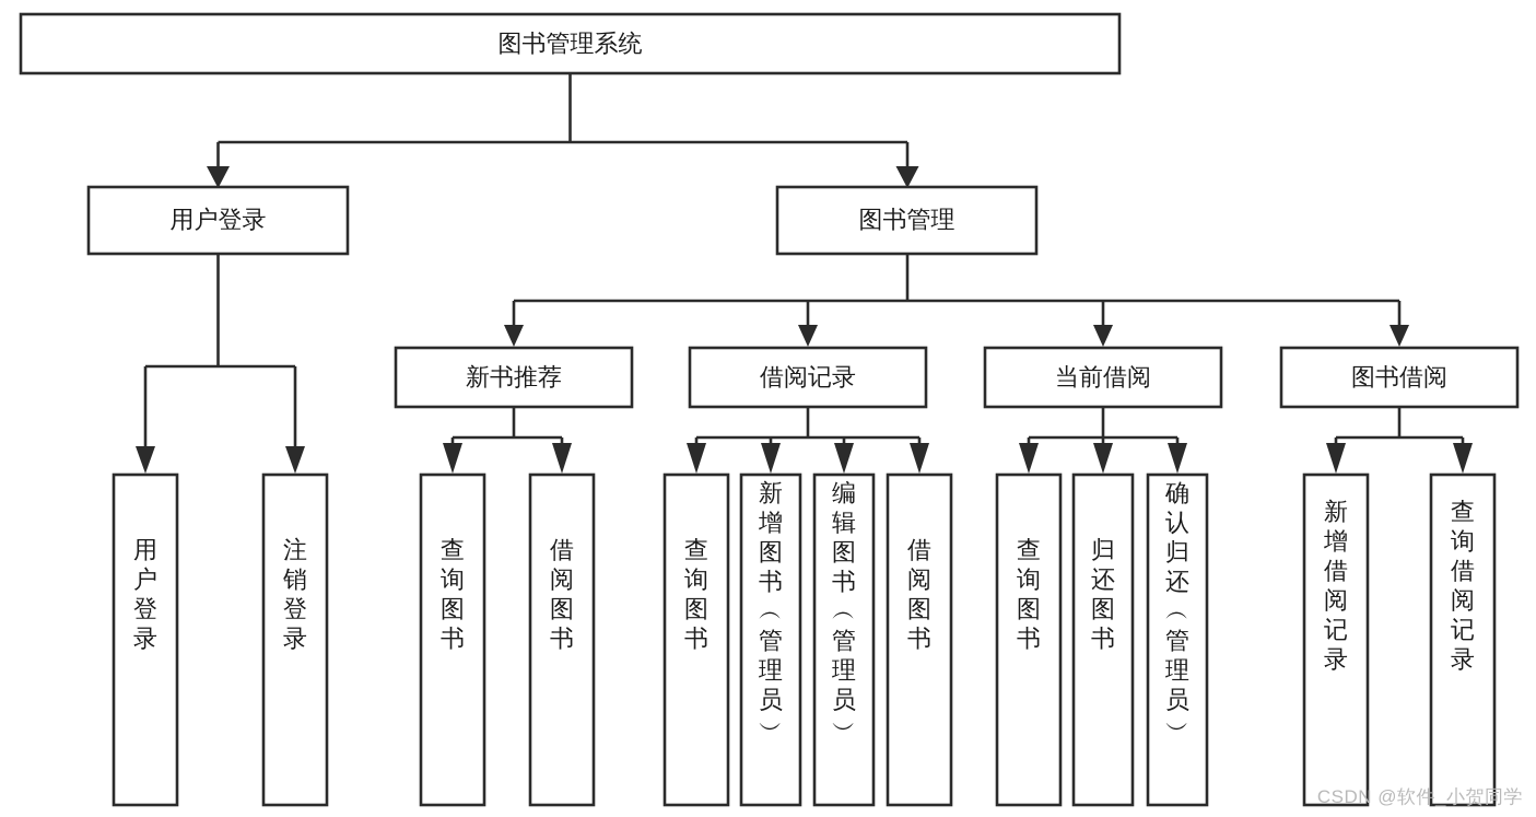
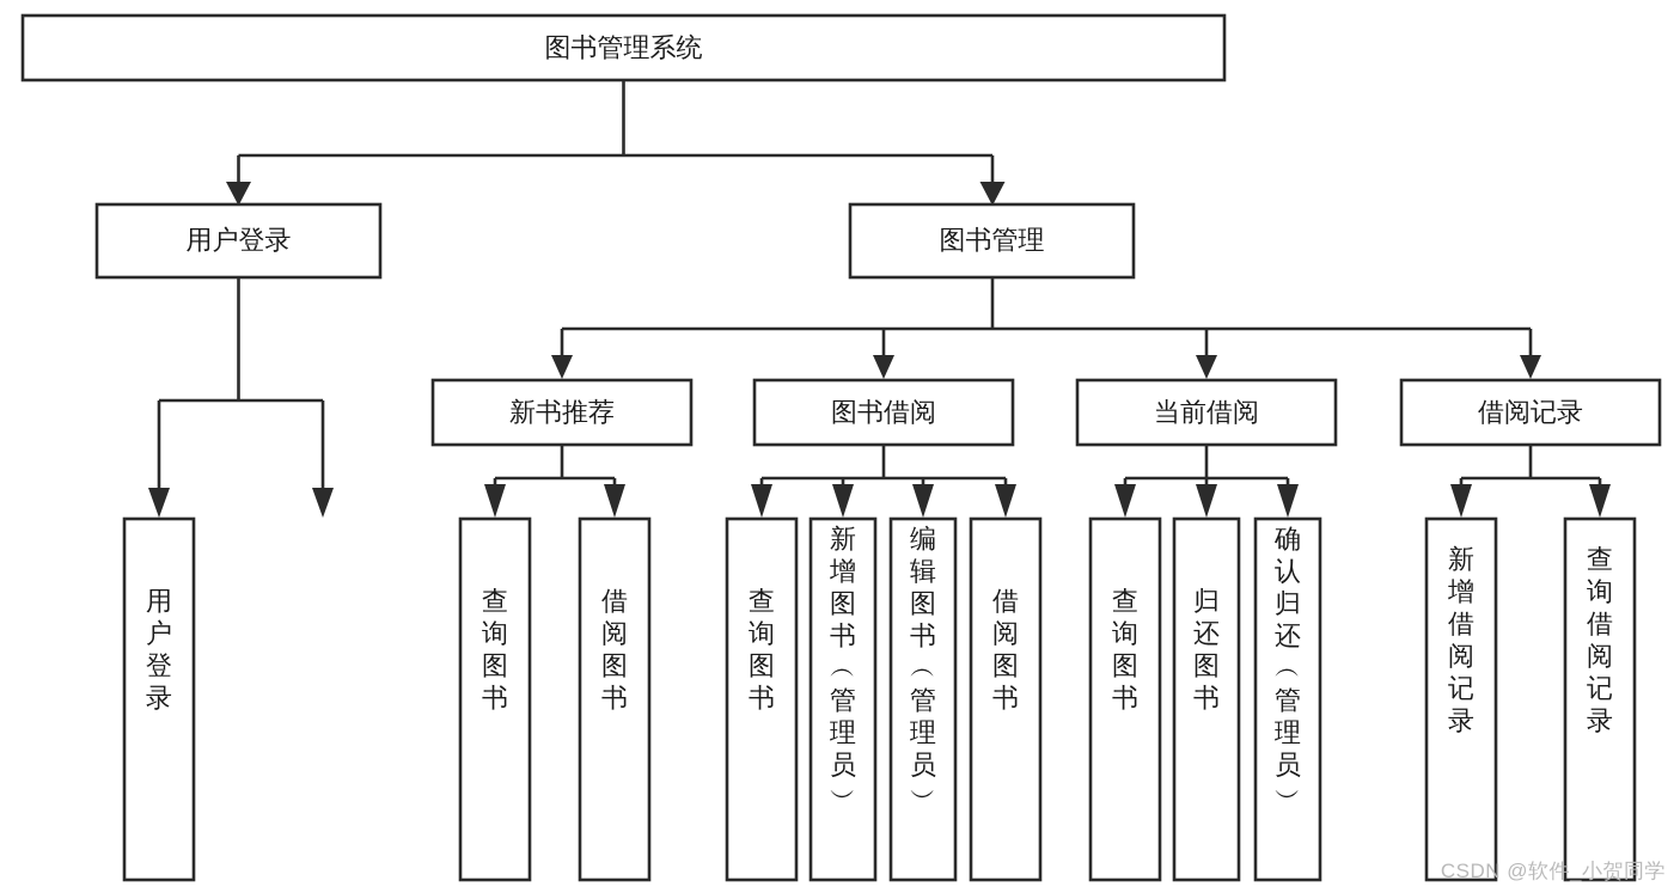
  图书管理系统
  用户登录
  图书管理
  新书推荐
- 借阅记录
+ 图书借阅
  当前借阅
- 图书借阅
+ 借阅记录
  用户登录
- 注销登录
  查询图书
  借阅图书
  查询图书
  新增图书 ︵ 管理员 ︶
  编辑图书 ︵ 管理员 ︶
  借阅图书
  查询图书
  归还图书
  确认归还 ︵ 管理员 ︶
  新增借阅记录
  查询借阅记录
  CSDN @软件_小贺同学
